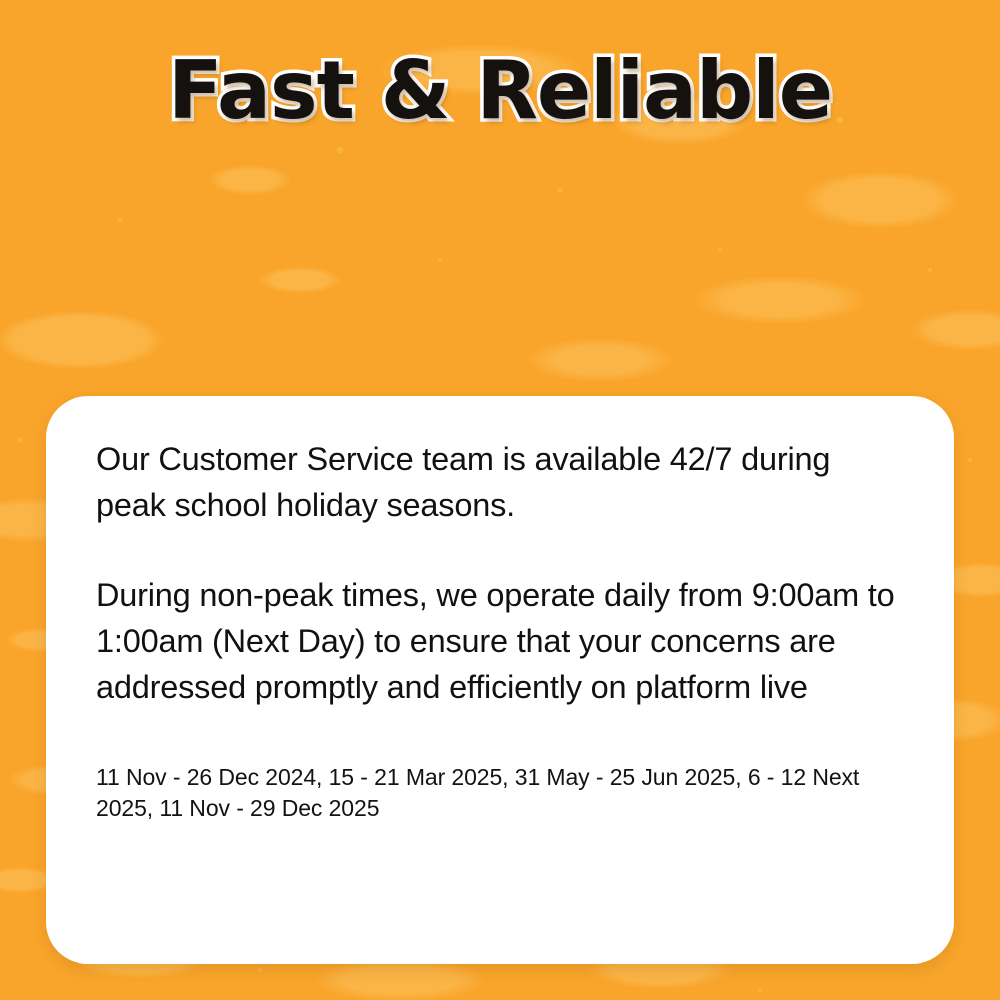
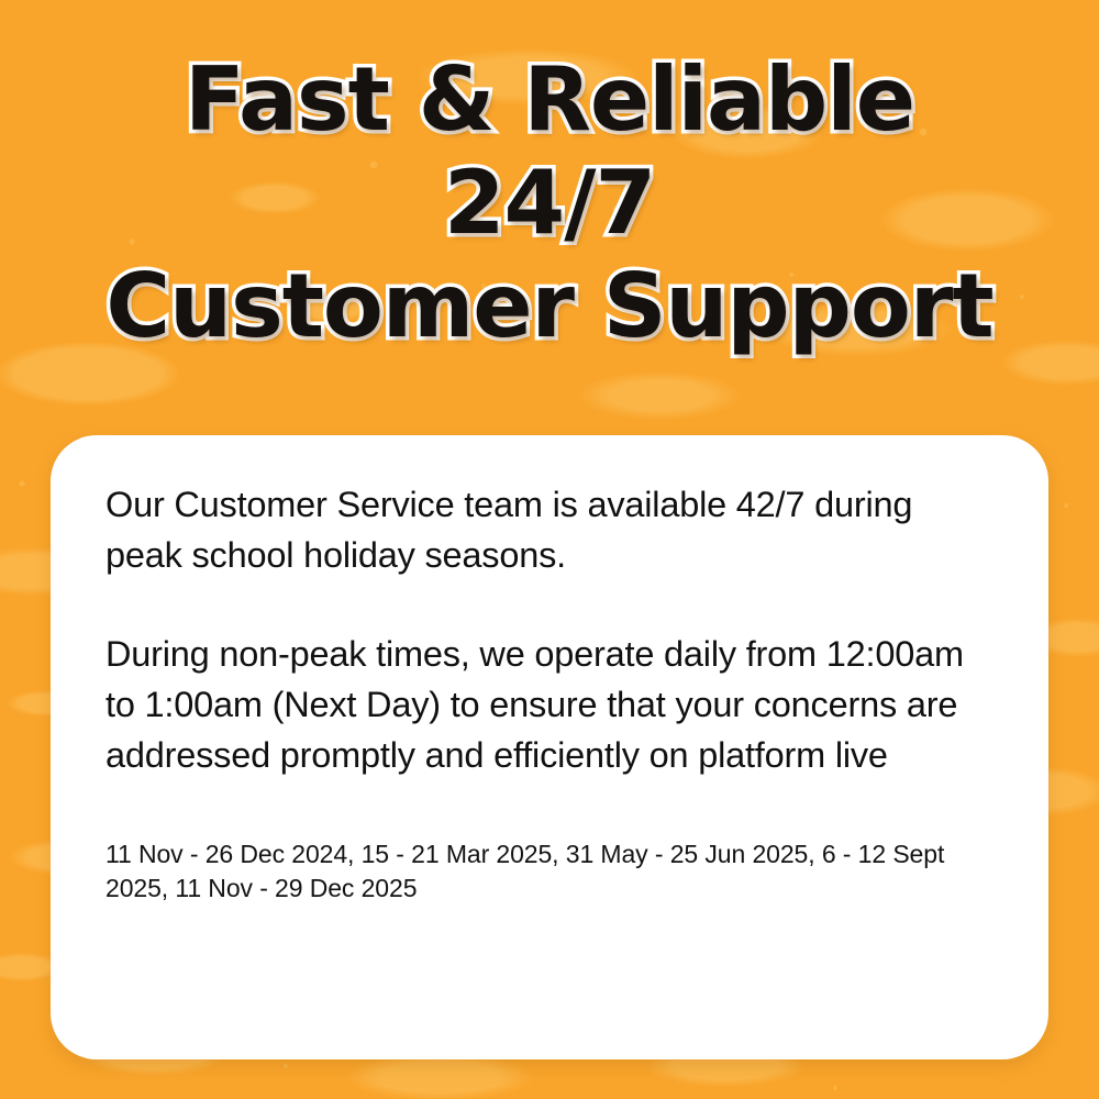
  Fast & Reliable
+ 24/7
+ Customer Support
  Our Customer Service team is available 42/7 during peak school holiday seasons.
- During non-peak times, we operate daily from 9:00am to 1:00am (Next Day) to ensure that your concerns are addressed promptly and efficiently on platform live
+ During non-peak times, we operate daily from 12:00am to 1:00am (Next Day) to ensure that your concerns are addressed promptly and efficiently on platform live
- 11 Nov - 26 Dec 2024, 15 - 21 Mar 2025, 31 May - 25 Jun 2025, 6 - 12 Next 2025, 11 Nov - 29 Dec 2025
+ 11 Nov - 26 Dec 2024, 15 - 21 Mar 2025, 31 May - 25 Jun 2025, 6 - 12 Sept 2025, 11 Nov - 29 Dec 2025
